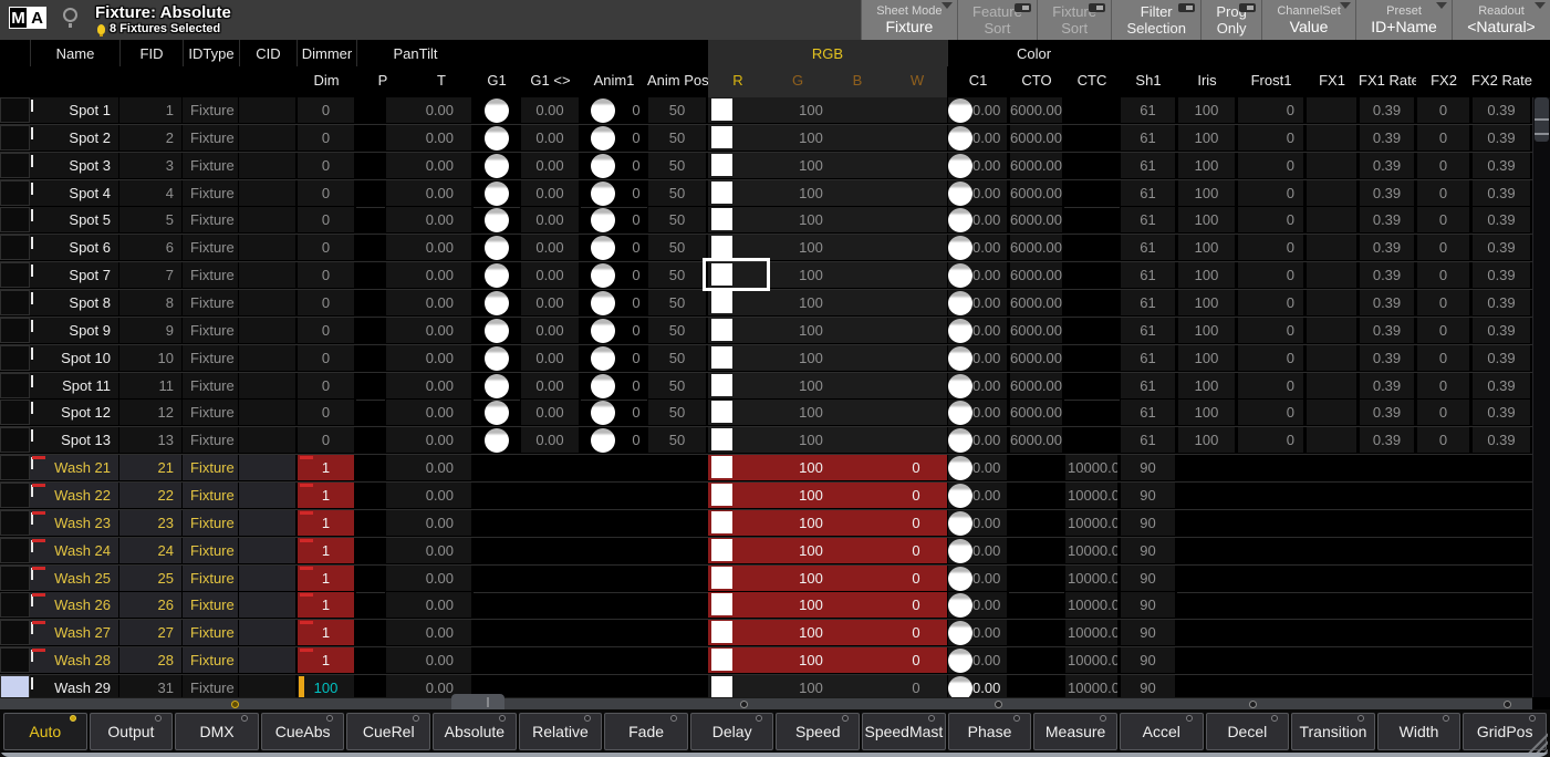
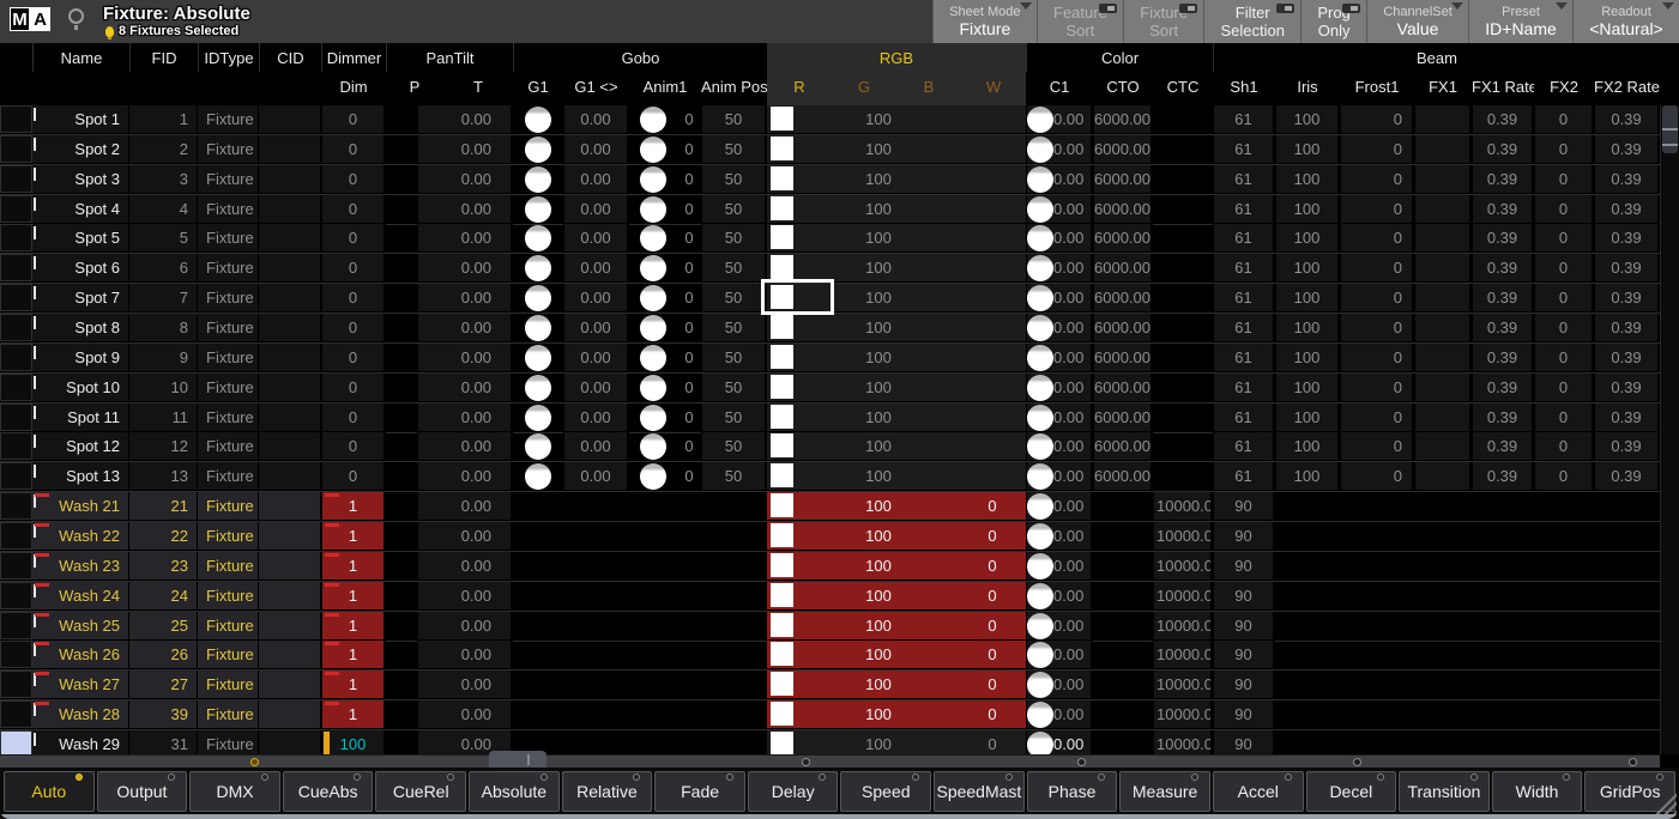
  M
  A
  Fixture: Absolute
  8 Fixtures Selected
  Sheet Mode
  Fixture
  Featur
  Sort
  Fixtur
  Sort
  Filter
  Selection
  Pro
  Only
  ChannelSet
  Value
  Preset
  ID+Name
  Readout
  <Natural>
  Name
  FID
  IDType
  CID
  Dimmer
  Dim
  PanTilt
  P
  T
+ Gobo
  G1
  G1 <>
  Anim1
  Anim Pos
  RGB
  R
  G
  B
  W
  Color
  C1
  CTO
  CTC
+ Beam
  Sh1
  Iris
  Frost1
  FX1
  FX1 Rate
  FX2
  FX2 Rate
  Spot 1
  1
  Fixture
  0
  0.00
  0.00
  0
  50
  100
  0.00
  6000.00
  61
  100
  0
  0.39
  0
  0.39
  Spot 2
  2
  Fixture
  0
  0.00
  0.00
  0
  50
  100
  0.00
  6000.00
  61
  100
  0
  0.39
  0
  0.39
  Spot 3
  3
  Fixture
  0
  0.00
  0.00
  0
  50
  100
  0.00
  6000.00
  61
  100
  0
  0.39
  0
  0.39
  Spot 4
  4
  Fixture
  0
  0.00
  0.00
  0
  50
  100
  0.00
  6000.00
  61
  100
  0
  0.39
  0
  0.39
  Spot 5
  5
  Fixture
  0
  0.00
  0.00
  0
  50
  100
  0.00
  6000.00
  61
  100
  0
  0.39
  0
  0.39
  Spot 6
  6
  Fixture
  0
  0.00
  0.00
  0
  50
  100
  0.00
  6000.00
  61
  100
  0
  0.39
  0
  0.39
  Spot 7
  7
  Fixture
  0
  0.00
  0.00
  0
  50
  100
  0.00
  6000.00
  61
  100
  0
  0.39
  0
  0.39
  Spot 8
  8
  Fixture
  0
  0.00
  0.00
  0
  50
  100
  0.00
  6000.00
  61
  100
  0
  0.39
  0
  0.39
  Spot 9
  9
  Fixture
  0
  0.00
  0.00
  0
  50
  100
  0.00
  6000.00
  61
  100
  0
  0.39
  0
  0.39
  Spot 10
  10
  Fixture
  0
  0.00
  0.00
  0
  50
  100
  0.00
  6000.00
  61
  100
  0
  0.39
  0
  0.39
  Spot 11
  11
  Fixture
  0
  0.00
  0.00
  0
  50
  100
  0.00
  6000.00
  61
  100
  0
  0.39
  0
  0.39
  Spot 12
  12
  Fixture
  0
  0.00
  0.00
  0
  50
  100
  0.00
  6000.00
  61
  100
  0
  0.39
  0
  0.39
  Spot 13
  13
  Fixture
  0
  0.00
  0.00
  0
  50
  100
  0.00
  6000.00
  61
  100
  0
  0.39
  0
  0.39
  Wash 21
  21
  Fixture
  1
  0.00
  100
  0
  0.00
  10000.0
  90
  Wash 22
  22
  Fixture
  1
  0.00
  100
  0
  0.00
  10000.0
  90
  Wash 23
  23
  Fixture
  1
  0.00
  100
  0
  0.00
  10000.0
  90
  Wash 24
  24
  Fixture
  1
  0.00
  100
  0
  0.00
  10000.0
  90
  Wash 25
  25
  Fixture
  1
  0.00
  100
  0
  0.00
  10000.0
  90
  Wash 26
  26
  Fixture
  1
  0.00
  100
  0
  0.00
  10000.0
  90
  Wash 27
  27
  Fixture
  1
  0.00
  100
  0
  0.00
  10000.0
  90
  Wash 28
- 28
+ 39
  Fixture
  1
  0.00
  100
  0
  0.00
  10000.0
  90
  Wash 29
  31
  Fixture
  100
  0.00
  100
  0
  0.00
  10000.0
  90
  Auto
  Output
  DMX
  CueAbs
  CueRel
  Absolute
  Relative
  Fade
  Delay
  Speed
  SpeedMast
  Phase
  Measure
  Accel
  Decel
  Transition
  Width
  GridPos
